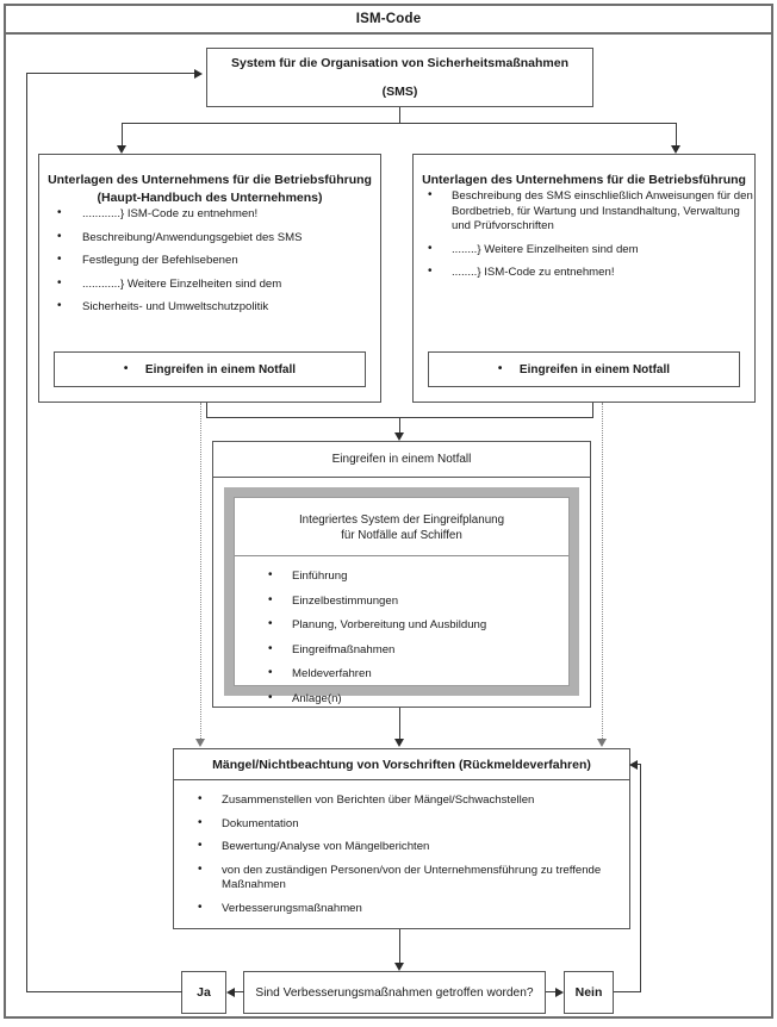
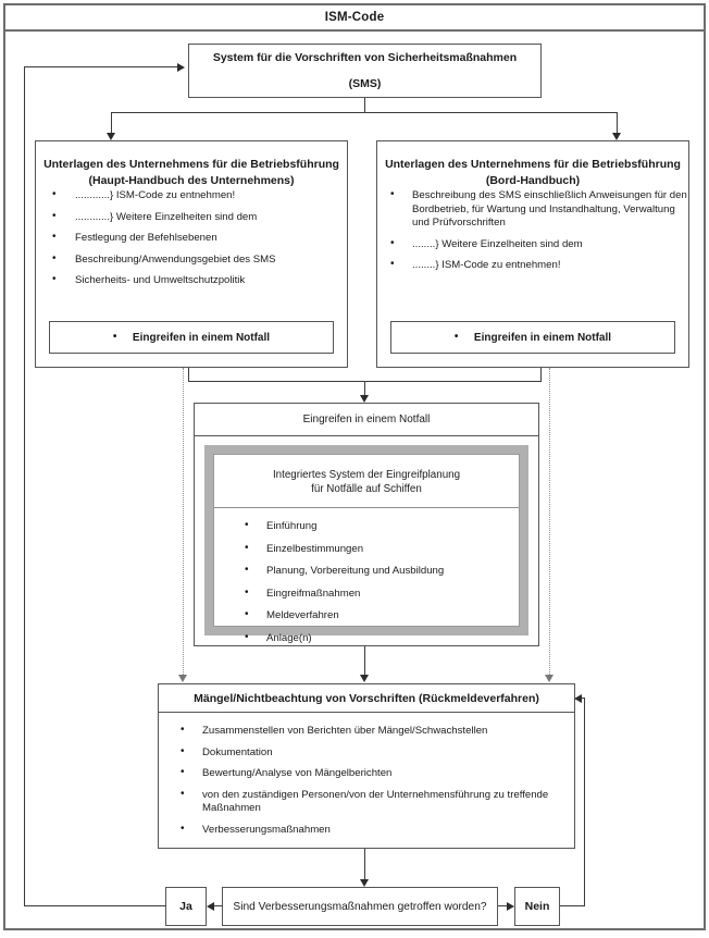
  ISM-Code
- System für die Organisation von Sicherheitsmaßnahmen
+ System für die Vorschriften von Sicherheitsmaßnahmen
  (SMS)
  Unterlagen des Unternehmens für die Betriebsführung
  (Haupt-Handbuch des Unternehmens)
  ............} ISM-Code zu entnehmen!
- Beschreibung/Anwendungsgebiet des SMS
+ ............} Weitere Einzelheiten sind dem
  Festlegung der Befehlsebenen
- ............} Weitere Einzelheiten sind dem
+ Beschreibung/Anwendungsgebiet des SMS
  Sicherheits- und Umweltschutzpolitik
  Eingreifen in einem Notfall
  Unterlagen des Unternehmens für die Betriebsführung
+ (Bord-Handbuch)
  Beschreibung des SMS einschließlich Anweisungen für den Bordbetrieb, für Wartung und Instandhaltung, Verwaltung und Prüfvorschriften
  ........} Weitere Einzelheiten sind dem
  ........} ISM-Code zu entnehmen!
  Eingreifen in einem Notfall
  Eingreifen in einem Notfall
  Integriertes System der Eingreifplanung
  für Notfälle auf Schiffen
  Einführung
  Einzelbestimmungen
  Planung, Vorbereitung und Ausbildung
  Eingreifmaßnahmen
  Meldeverfahren
  Anlage(n)
  Mängel/Nichtbeachtung von Vorschriften (Rückmeldeverfahren)
  Zusammenstellen von Berichten über Mängel/Schwachstellen
  Dokumentation
  Bewertung/Analyse von Mängelberichten
  von den zuständigen Personen/von der Unternehmensführung zu treffende Maßnahmen
  Verbesserungsmaßnahmen
  Ja
  Sind Verbesserungsmaßnahmen getroffen worden?
  Nein
